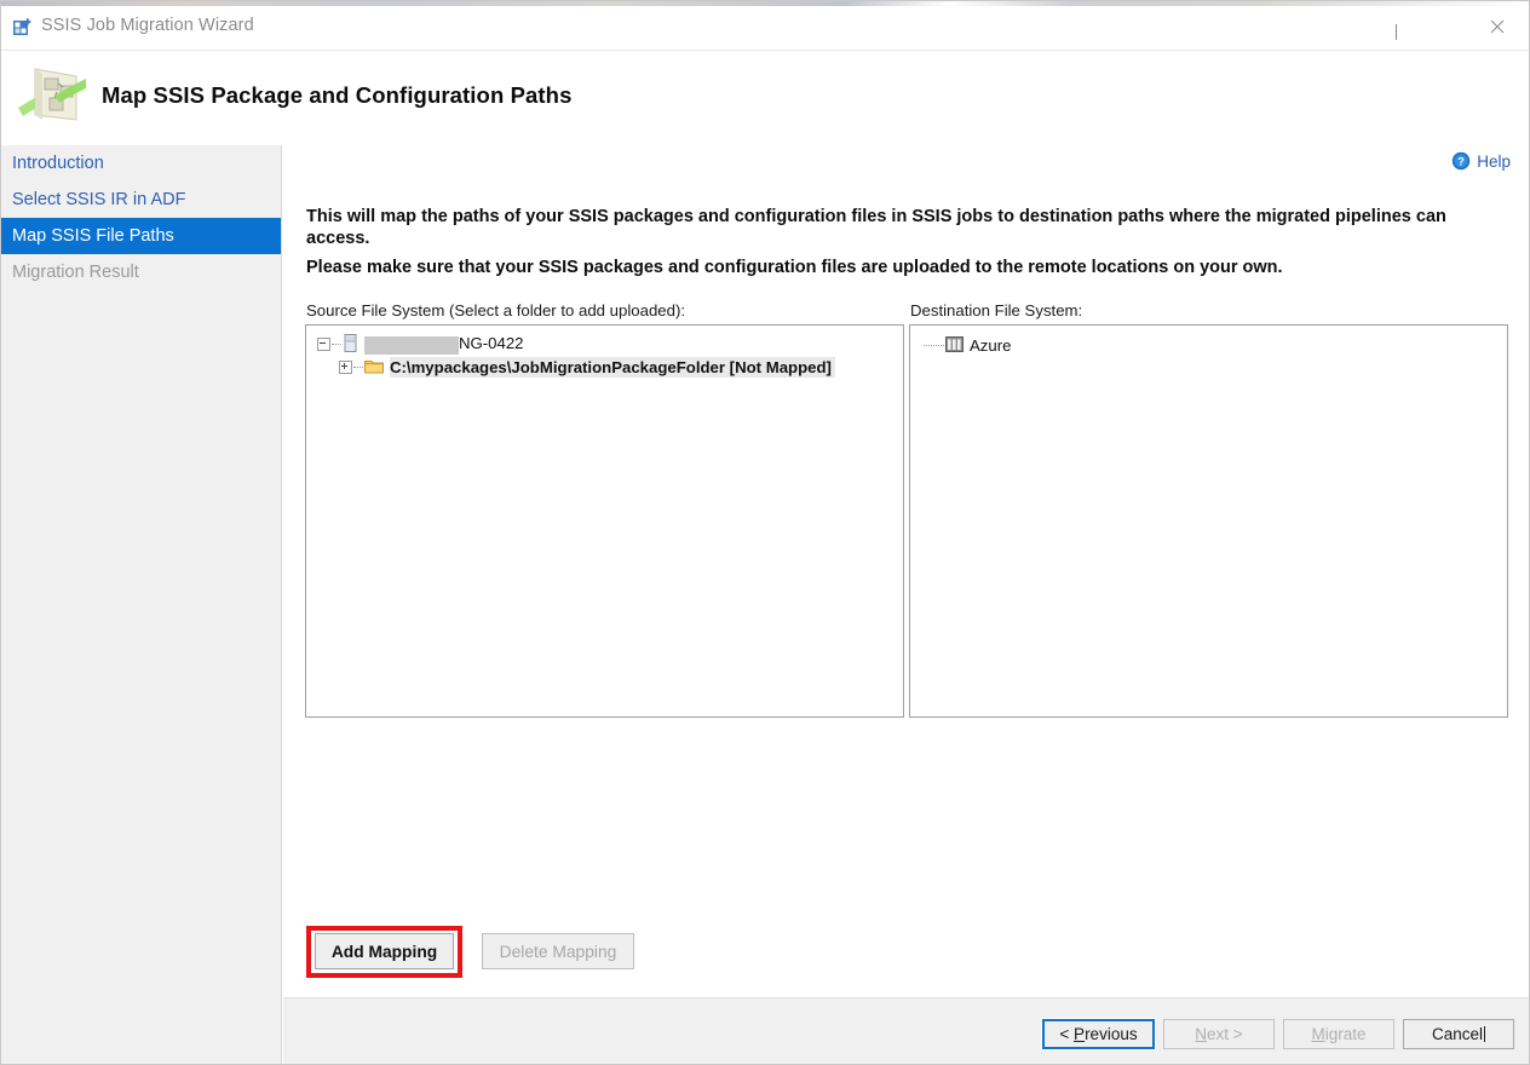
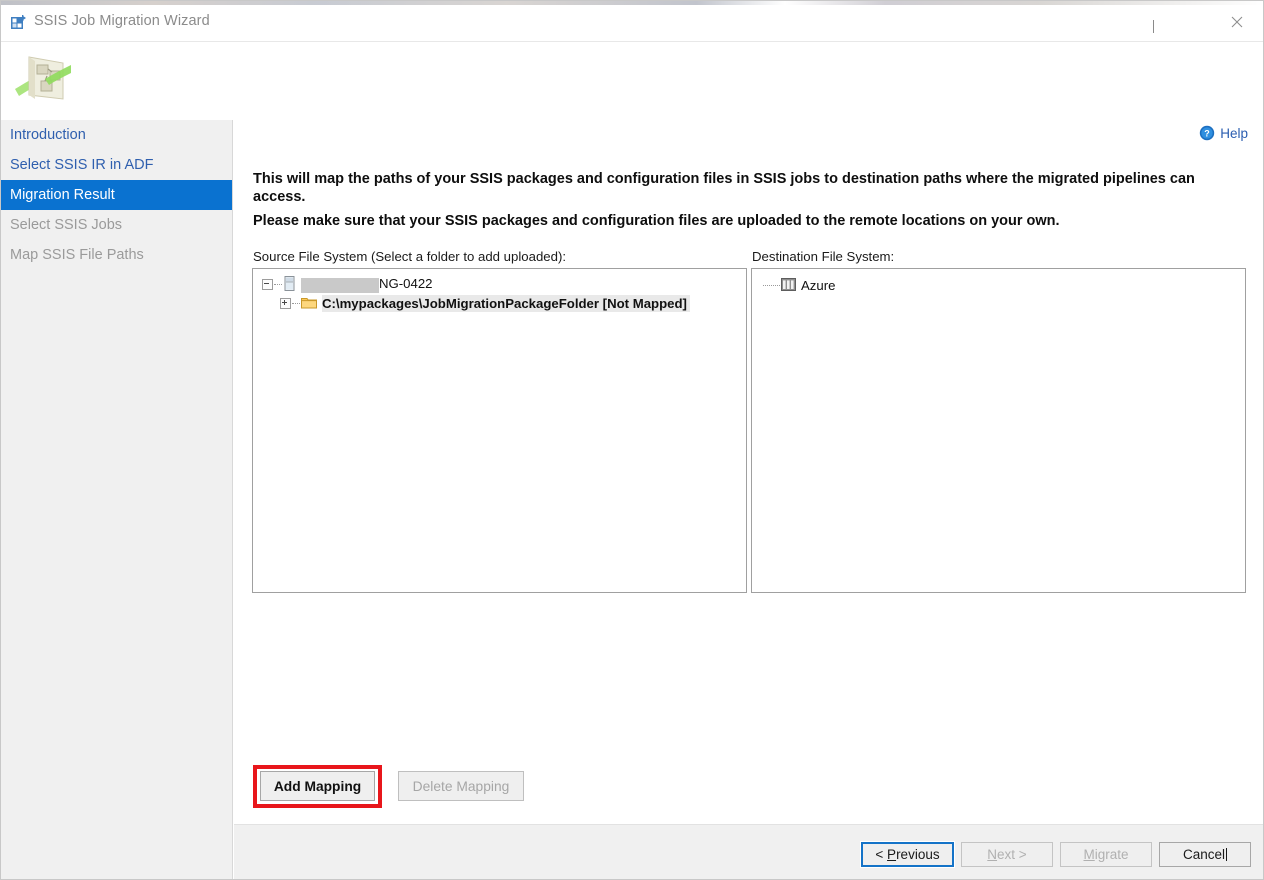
  SSIS Job Migration Wizard
- Map SSIS Package and Configuration Paths
  Introduction
  Select SSIS IR in ADF
- Map SSIS File Paths
+ Migration Result
+ Select SSIS Jobs
- Migration Result
+ Map SSIS File Paths
  ?
  Help
  This will map the paths of your SSIS packages and configuration files in SSIS jobs to destination paths where the migrated pipelines can access.
  Please make sure that your SSIS packages and configuration files are uploaded to the remote locations on your own.
  Source File System (Select a folder to add uploaded):
  Destination File System:
  NG-0422
  C:\mypackages\JobMigrationPackageFolder [Not Mapped]
  Azure
  Add Mapping
  Delete Mapping
  < Previous
  Next >
  Migrate
  Cancel
